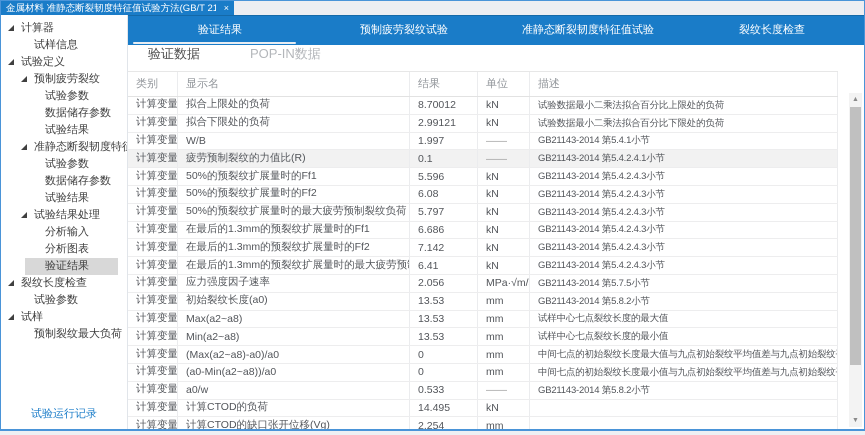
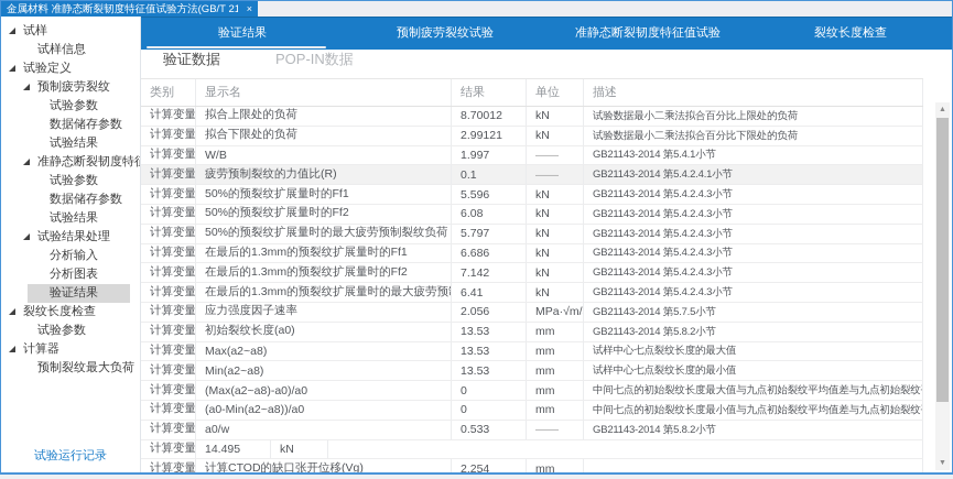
  金属材料 准静态断裂韧度特征值试验方法(GB/T 21
  ×
- 计算器
+ 试样
  试样信息
  试验定义
  预制疲劳裂纹
  试验参数
  数据储存参数
  试验结果
  准静态断裂韧度特
  试验参数
  数据储存参数
  试验结果
  试验结果处理
  分析输入
  分析图表
  验证结果
  裂纹长度检查
  试验参数
- 试样
+ 计算器
  预制裂纹最大负荷
  试验运行记录
  验证结果
  预制疲劳裂纹试验
  准静态断裂韧度特征值试验
  裂纹长度检查
  验证数据
  POP-IN数据
  类别
  显示名
  结果
  单位
  描述
  计算变量
  拟合上限处的负荷
  8.70012
  kN
  试验数据最小二乘法拟合百分比上限处的负荷
  计算变量
  拟合下限处的负荷
  2.99121
  kN
  试验数据最小二乘法拟合百分比下限处的负荷
  计算变量
  W/B
  1.997
  ——
  GB21143-2014 第5.4.1小节
  计算变量
  疲劳预制裂纹的力值比(R)
  0.1
  ——
  GB21143-2014 第5.4.2.4.1小节
  计算变量
  50%的预裂纹扩展量时的Ff1
  5.596
  kN
  GB21143-2014 第5.4.2.4.3小节
  计算变量
  50%的预裂纹扩展量时的Ff2
  6.08
  kN
  GB21143-2014 第5.4.2.4.3小节
  计算变量
  50%的预裂纹扩展量时的最大疲劳预制裂纹负荷
  5.797
  kN
  GB21143-2014 第5.4.2.4.3小节
  计算变量
  在最后的1.3mm的预裂纹扩展量时的Ff1
  6.686
  kN
  GB21143-2014 第5.4.2.4.3小节
  计算变量
  在最后的1.3mm的预裂纹扩展量时的Ff2
  7.142
  kN
  GB21143-2014 第5.4.2.4.3小节
  计算变量
  在最后的1.3mm的预裂纹扩展量时的最大疲劳预
  6.41
  kN
  GB21143-2014 第5.4.2.4.3小节
  计算变量
  应力强度因子速率
  2.056
  MPa·√m/
  GB21143-2014 第5.7.5小节
  计算变量
  初始裂纹长度(a0)
  13.53
  mm
  GB21143-2014 第5.8.2小节
  计算变量
  Max(a2~a8)
  13.53
  mm
  试样中心七点裂纹长度的最大值
  计算变量
  Min(a2~a8)
  13.53
  mm
  试样中心七点裂纹长度的最小值
  计算变量
  (Max(a2~a8)-a0)/a0
  0
  mm
  中间七点的初始裂纹长度最大值与九点初始裂纹平均值差与九点初始裂纹
  计算变量
  (a0-Min(a2~a8))/a0
  0
  mm
  中间七点的初始裂纹长度最小值与九点初始裂纹平均值差与九点初始裂纹
  计算变量
  a0/w
  0.533
  ——
  GB21143-2014 第5.8.2小节
  计算变量
- 计算CTOD的负荷
  14.495
  kN
  计算变量
  计算CTOD的缺口张开位移(Vg)
  2.254
  mm
